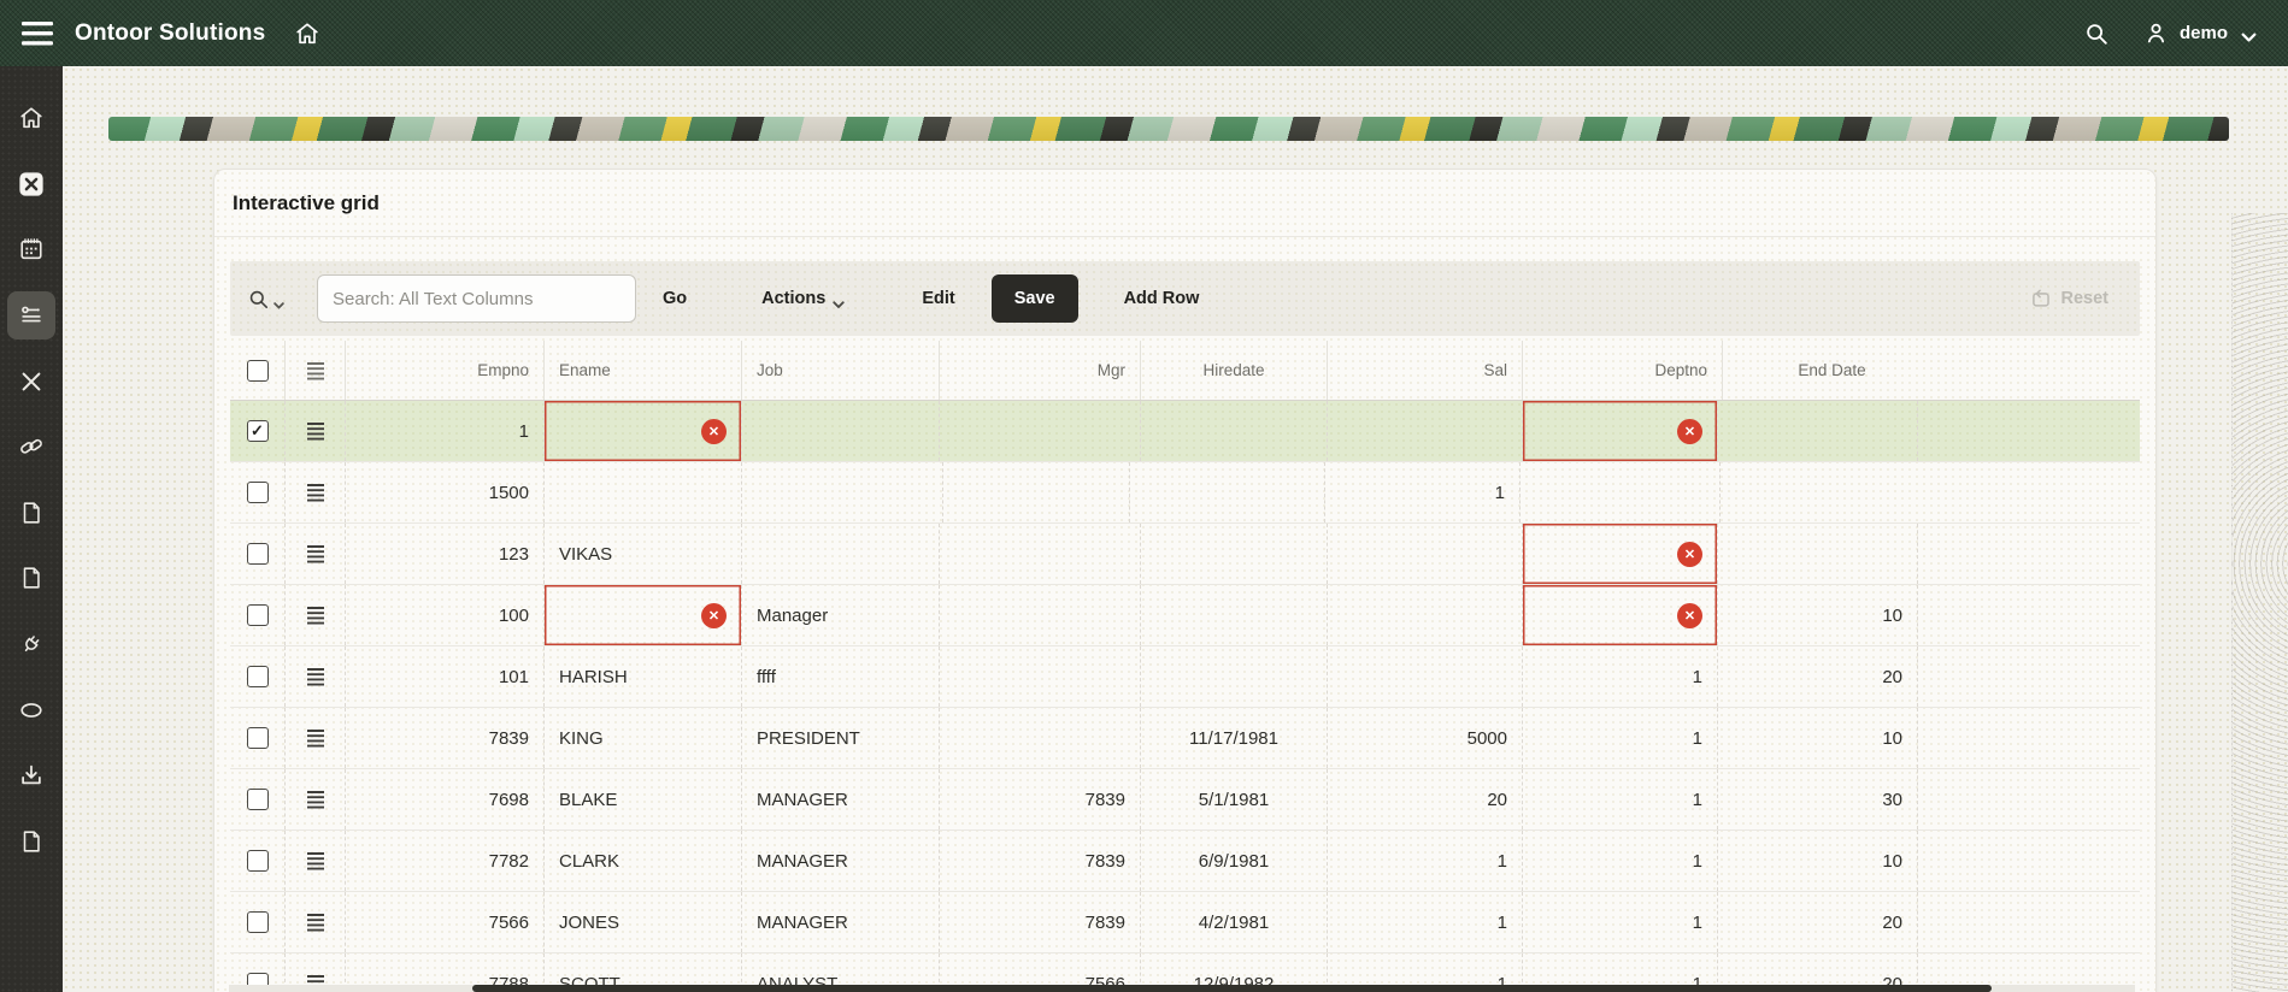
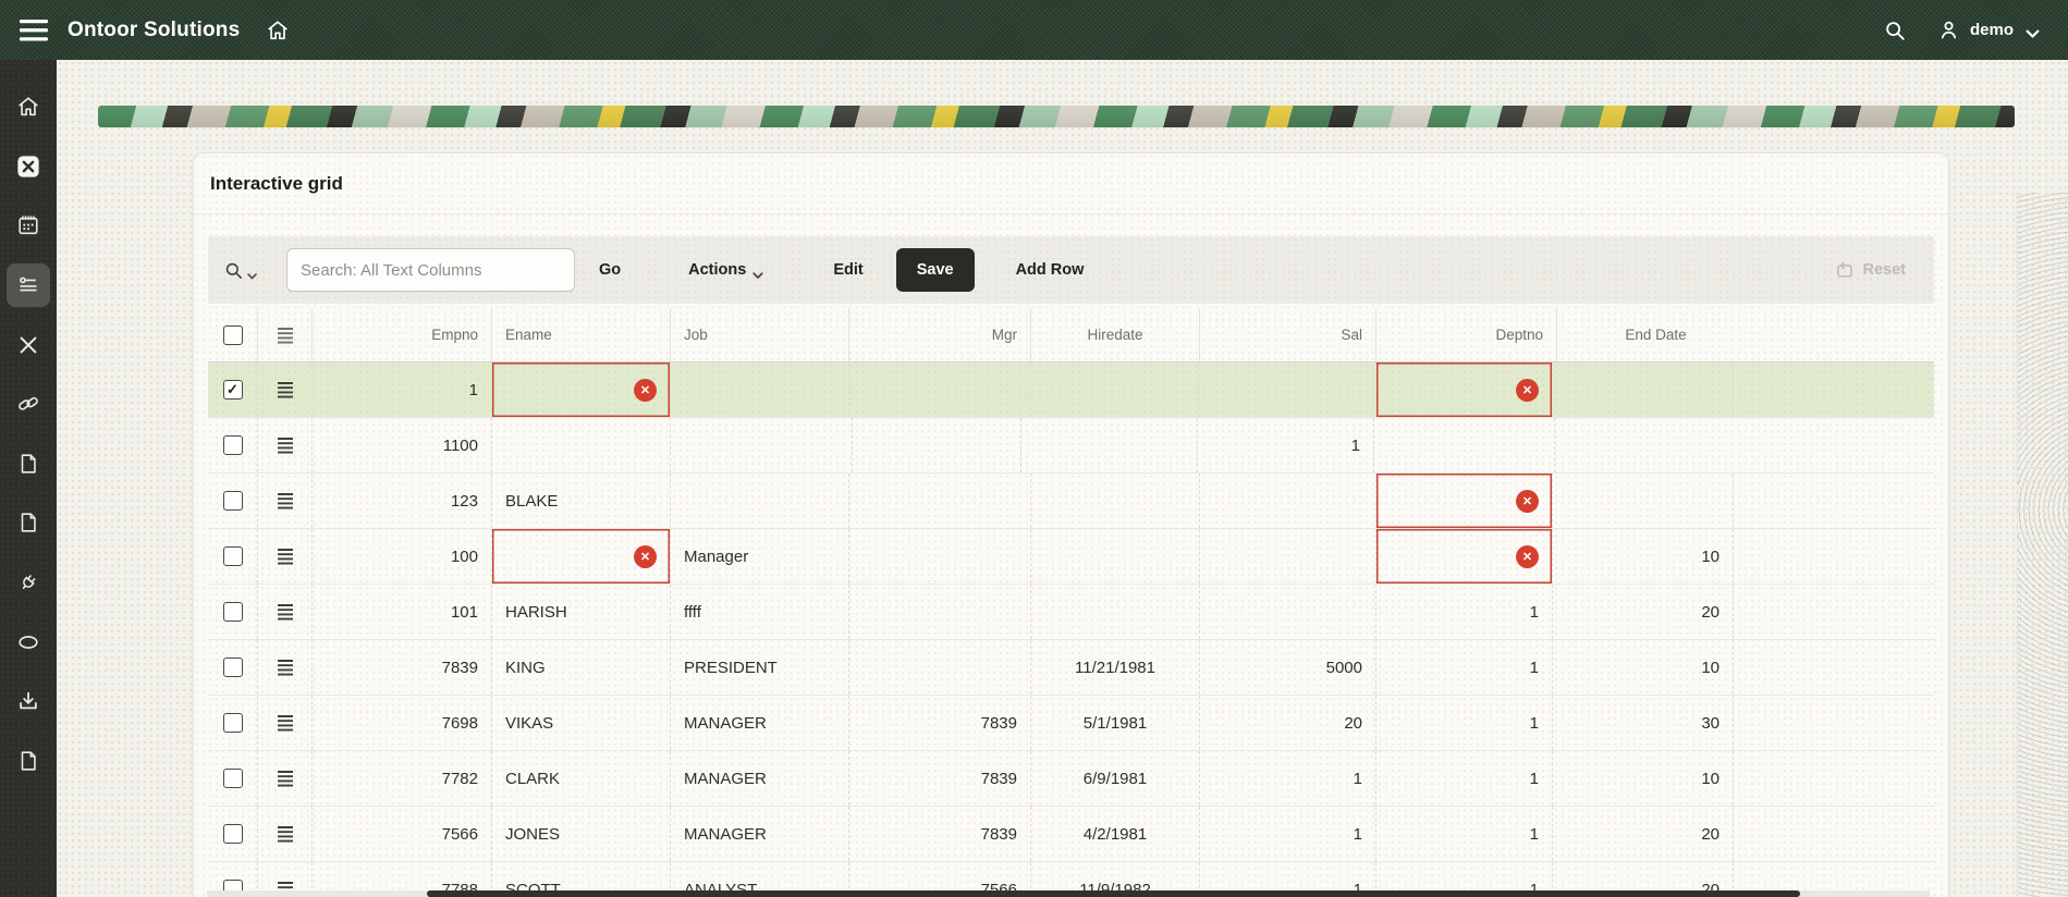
  Ontoor Solutions
  demo
  Interactive grid
  Search: All Text Columns
  Go
  Actions
  Edit
  Save
  Add Row
  Reset
  Empno
  Ename
  Job
  Mgr
  Hiredate
  Sal
  Deptno
  End Date
  ✓
  1
  ✕
  ✕
- 1500
+ 1100
  1
  123
- VIKAS
+ BLAKE
  ✕
  100
  ✕
  Manager
  ✕
  10
  101
  HARISH
  ffff
  1
  20
  7839
  KING
  PRESIDENT
- 11/17/1981
+ 11/21/1981
  5000
  1
  10
  7698
- BLAKE
+ VIKAS
  MANAGER
  7839
  5/1/1981
  20
  1
  30
  7782
  CLARK
  MANAGER
  7839
  6/9/1981
  1
  1
  10
  7566
  JONES
  MANAGER
  7839
  4/2/1981
  1
  1
  20
  7788
  SCOTT
  ANALYST
  7566
- 12/9/1982
+ 11/9/1982
  1
  1
  20
